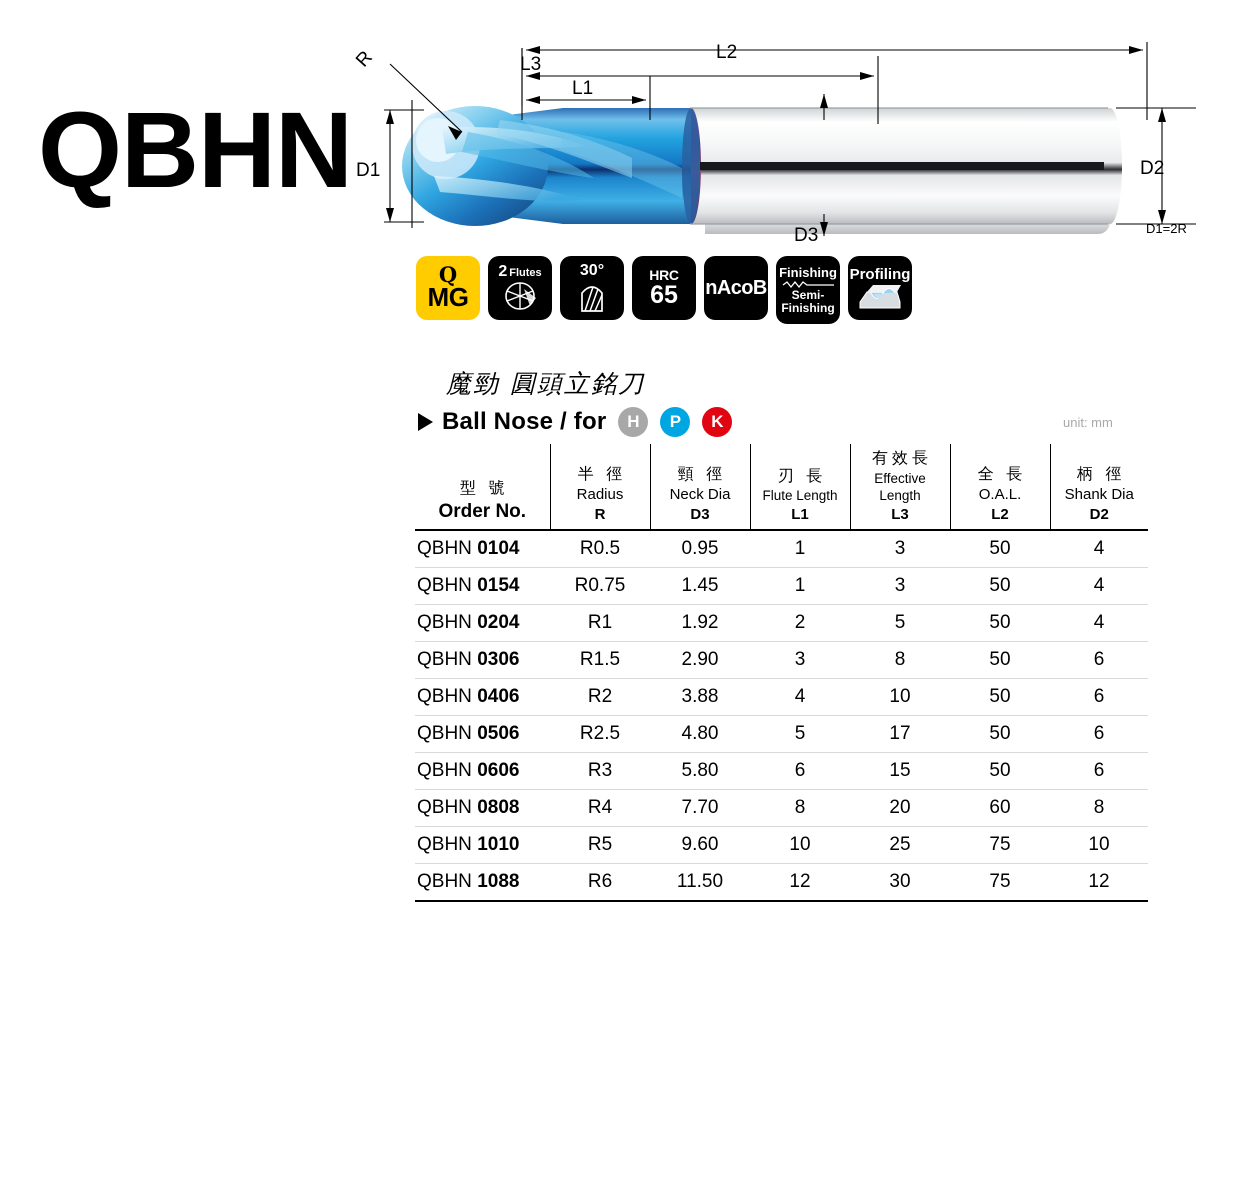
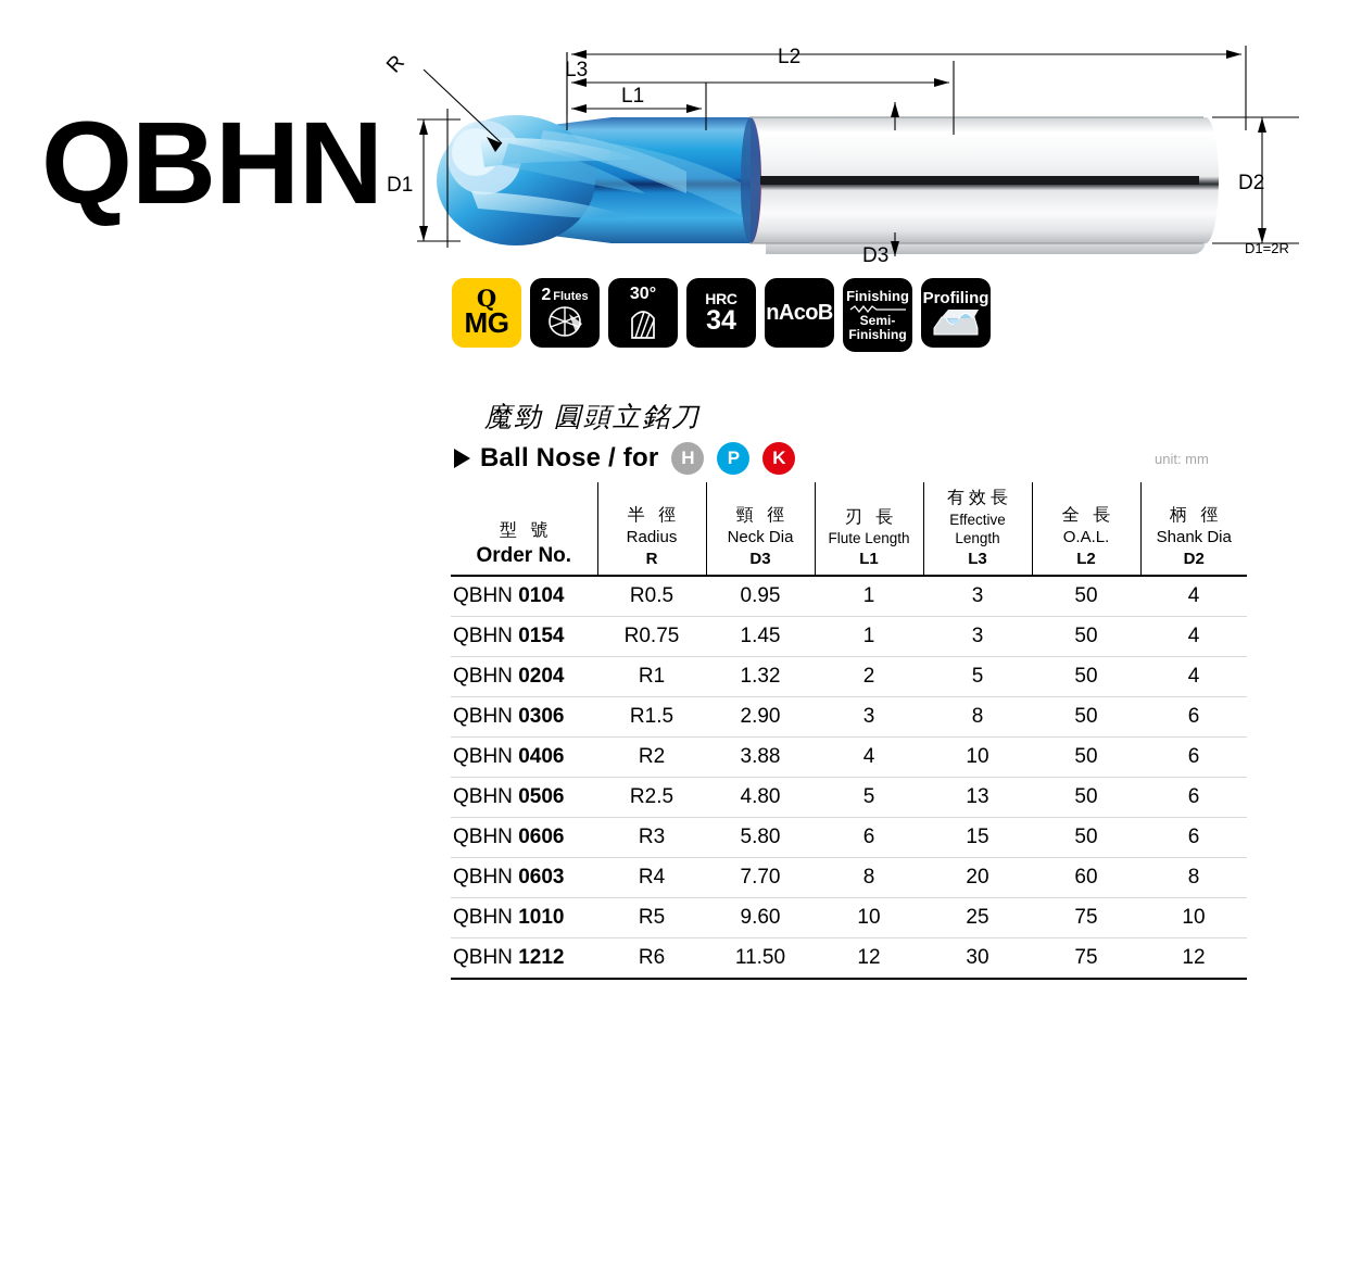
  QBHN
  L2
  L3
  L1
  D1
  D2
  D3
  D1=2R
  Q
  MG
  2
  Flutes
  30°
  HRC
- 65
+ 34
  nAcoB
  Finishing
  Semi-
  Finishing
  Profiling
  魔勁 圓頭立銘刀
  Ball Nose / for
  H
  P
  K
  unit: mm
  型 號 Order No.	半 徑 Radius R	頸 徑 Neck Dia D3	刃 長 Flute Length L1	有效長 Effective Length L3	全 長 O.A.L. L2	柄 徑 Shank Dia D2
  QBHN 0104	R0.5	0.95	1	3	50	4
  QBHN 0154	R0.75	1.45	1	3	50	4
- QBHN 0204	R1	1.92	2	5	50	4
+ QBHN 0204	R1	1.32	2	5	50	4
  QBHN 0306	R1.5	2.90	3	8	50	6
  QBHN 0406	R2	3.88	4	10	50	6
- QBHN 0506	R2.5	4.80	5	17	50	6
+ QBHN 0506	R2.5	4.80	5	13	50	6
  QBHN 0606	R3	5.80	6	15	50	6
- QBHN 0808	R4	7.70	8	20	60	8
+ QBHN 0603	R4	7.70	8	20	60	8
  QBHN 1010	R5	9.60	10	25	75	10
- QBHN 1088	R6	11.50	12	30	75	12
+ QBHN 1212	R6	11.50	12	30	75	12
